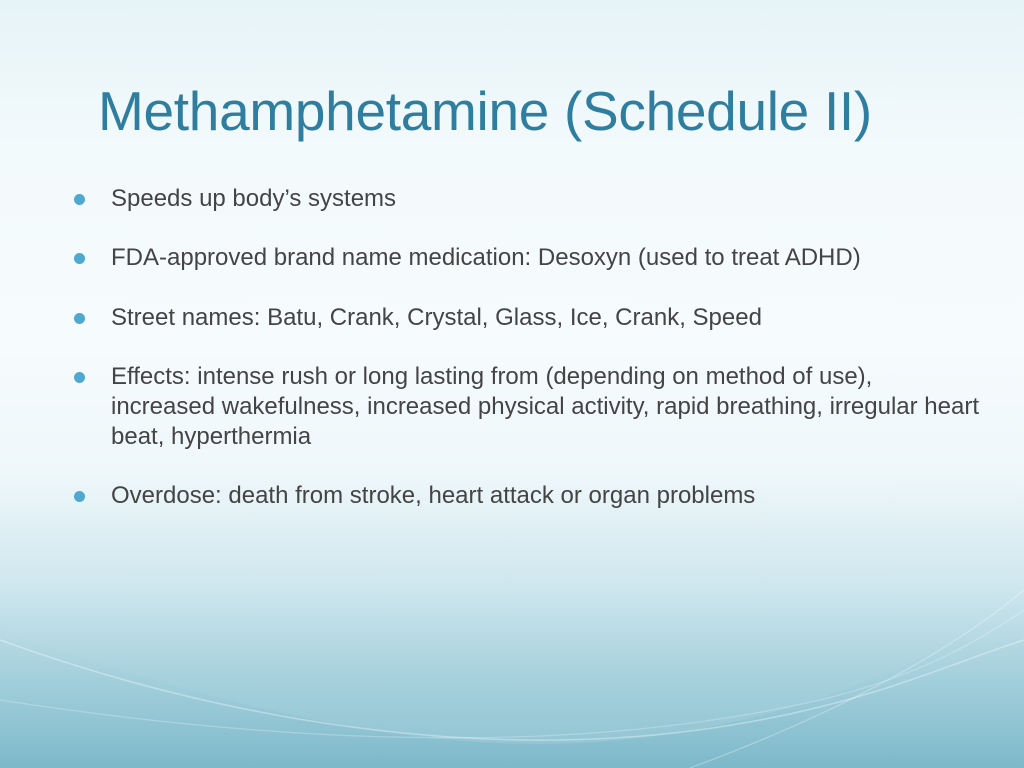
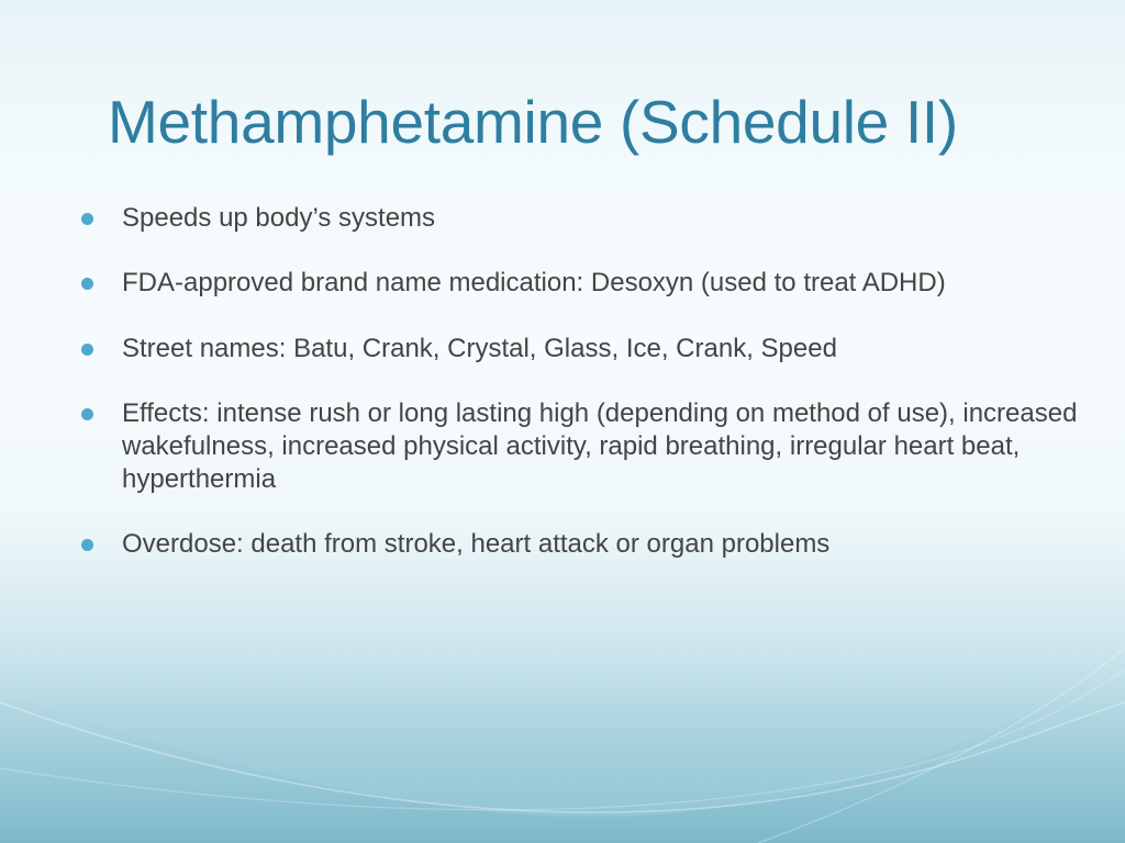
  Methamphetamine (Schedule II)
  Speeds up body’s systems
  FDA-approved brand name medication: Desoxyn (used to treat ADHD)
  Street names: Batu, Crank, Crystal, Glass, Ice, Crank, Speed
- Effects: intense rush or long lasting from (depending on method of use), increased wakefulness, increased physical activity, rapid breathing, irregular heart beat, hyperthermia
+ Effects: intense rush or long lasting high (depending on method of use), increased wakefulness, increased physical activity, rapid breathing, irregular heart beat, hyperthermia
  Overdose: death from stroke, heart attack or organ problems
